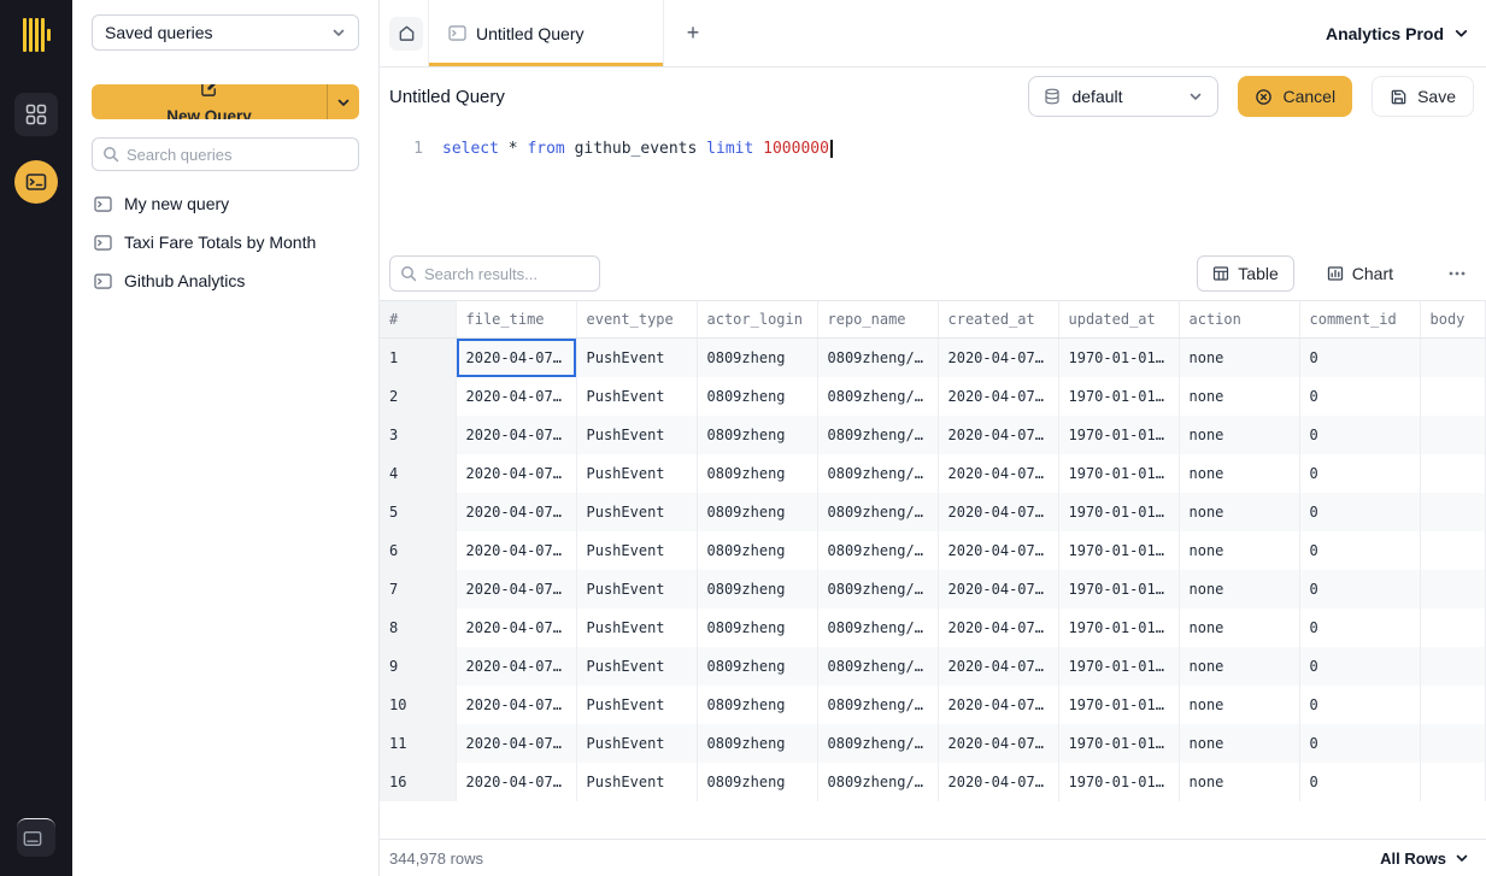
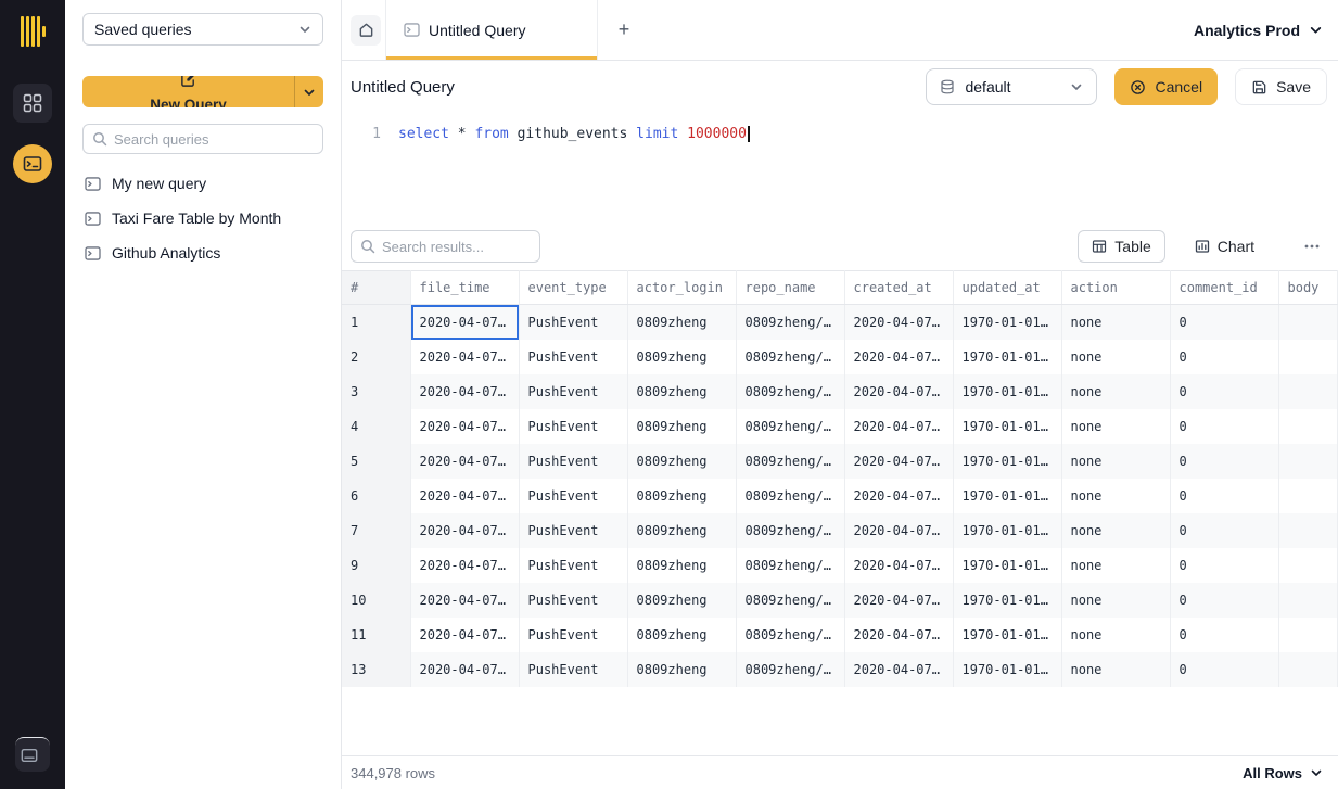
  Saved queries
  New Query
  Search queries
  My new query
- Taxi Fare Totals by Month
+ Taxi Fare Table by Month
  Github Analytics
  Untitled Query
  +
  Analytics Prod
  Untitled Query
  default
  Cancel
  Save
  1
  select * from github_events limit 1000000
  Search results...
  Table
  Chart
  #	file_time	event_type	actor_login	repo_name	created_at	updated_at	action	comment_id	body
  1	2020-04-07…	PushEvent	0809zheng	0809zheng/…	2020-04-07…	1970-01-01…	none	0
  2	2020-04-07…	PushEvent	0809zheng	0809zheng/…	2020-04-07…	1970-01-01…	none	0
  3	2020-04-07…	PushEvent	0809zheng	0809zheng/…	2020-04-07…	1970-01-01…	none	0
  4	2020-04-07…	PushEvent	0809zheng	0809zheng/…	2020-04-07…	1970-01-01…	none	0
  5	2020-04-07…	PushEvent	0809zheng	0809zheng/…	2020-04-07…	1970-01-01…	none	0
  6	2020-04-07…	PushEvent	0809zheng	0809zheng/…	2020-04-07…	1970-01-01…	none	0
  7	2020-04-07…	PushEvent	0809zheng	0809zheng/…	2020-04-07…	1970-01-01…	none	0
- 8	2020-04-07…	PushEvent	0809zheng	0809zheng/…	2020-04-07…	1970-01-01…	none	0
  9	2020-04-07…	PushEvent	0809zheng	0809zheng/…	2020-04-07…	1970-01-01…	none	0
  10	2020-04-07…	PushEvent	0809zheng	0809zheng/…	2020-04-07…	1970-01-01…	none	0
  11	2020-04-07…	PushEvent	0809zheng	0809zheng/…	2020-04-07…	1970-01-01…	none	0
- 16	2020-04-07…	PushEvent	0809zheng	0809zheng/…	2020-04-07…	1970-01-01…	none	0
+ 13	2020-04-07…	PushEvent	0809zheng	0809zheng/…	2020-04-07…	1970-01-01…	none	0
  344,978 rows
  All Rows
